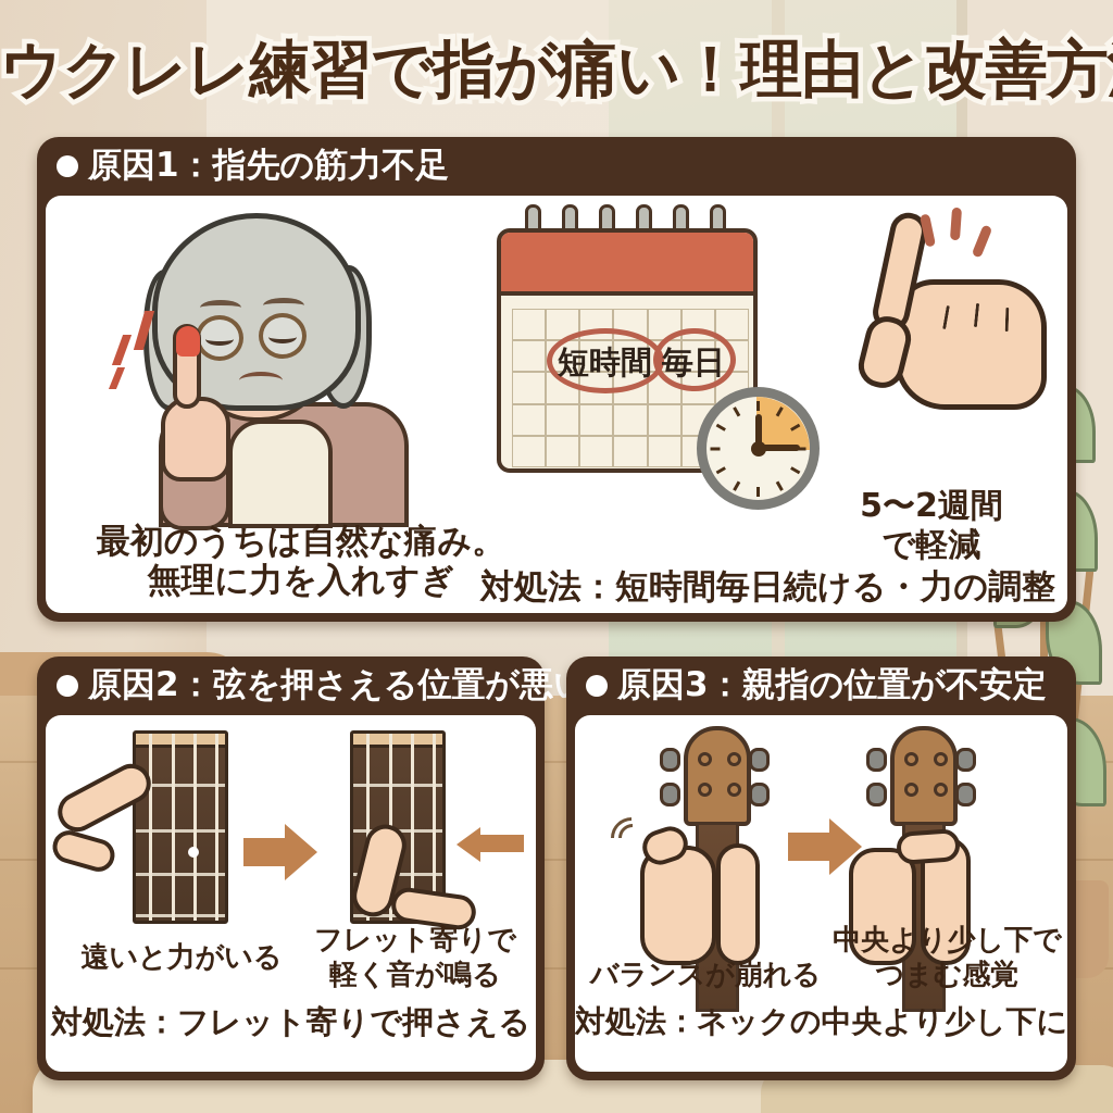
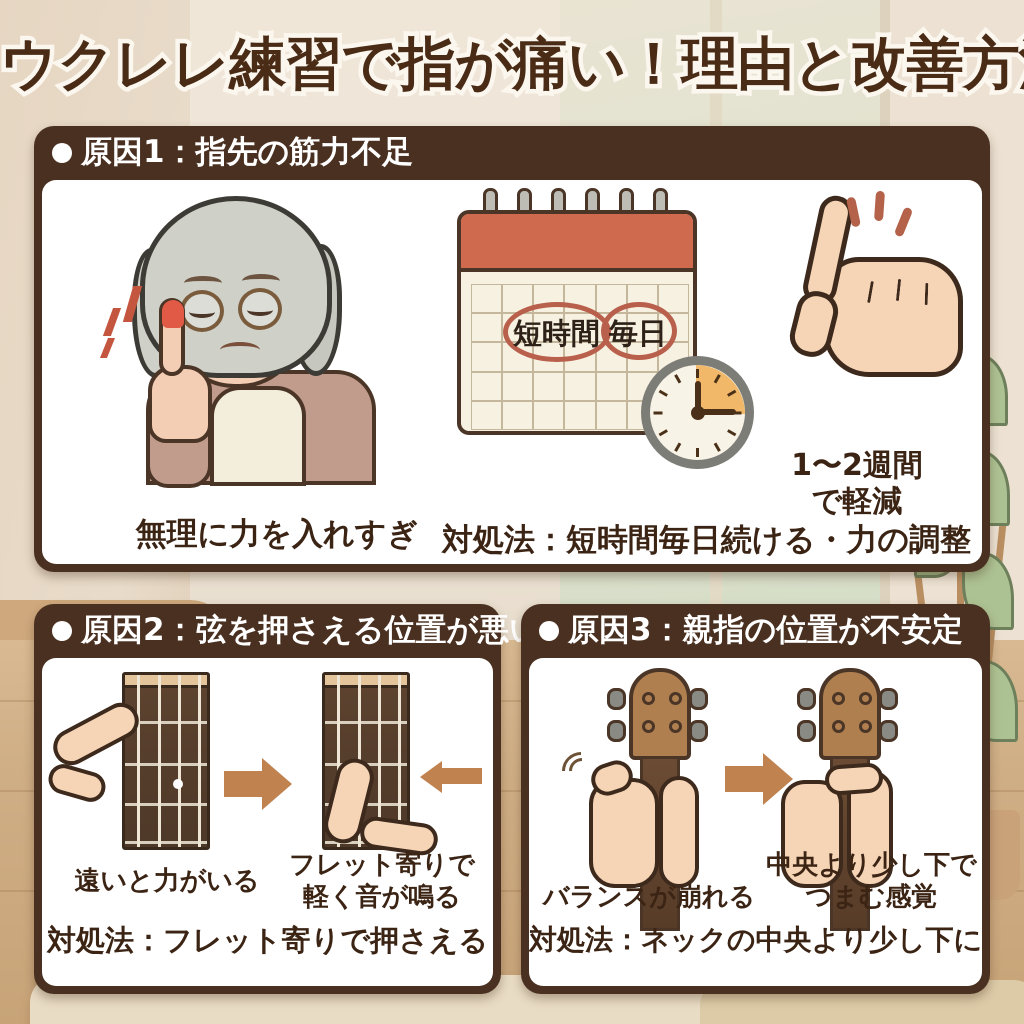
  ウクレレ練習で指が痛い！理由と改善方
  原因1：指先の筋力不足
  短時間
  毎日
- 最初のうちは自然な痛み。
  無理に力を入れすぎ
- 5〜2週間
+ 1〜2週間
  で軽減
  対処法：短時間毎日続ける・力の調整
  原因2：弦を押さえる位置が悪
  遠いと力がいる
  フレット寄りで
  軽く音が鳴る
  対処法：フレット寄りで押さえる
  原因3：親指の位置が不安定
  バランスが崩れる
  中央より少し下で
  つまむ感覚
  対処法：ネックの中央より少し下に
